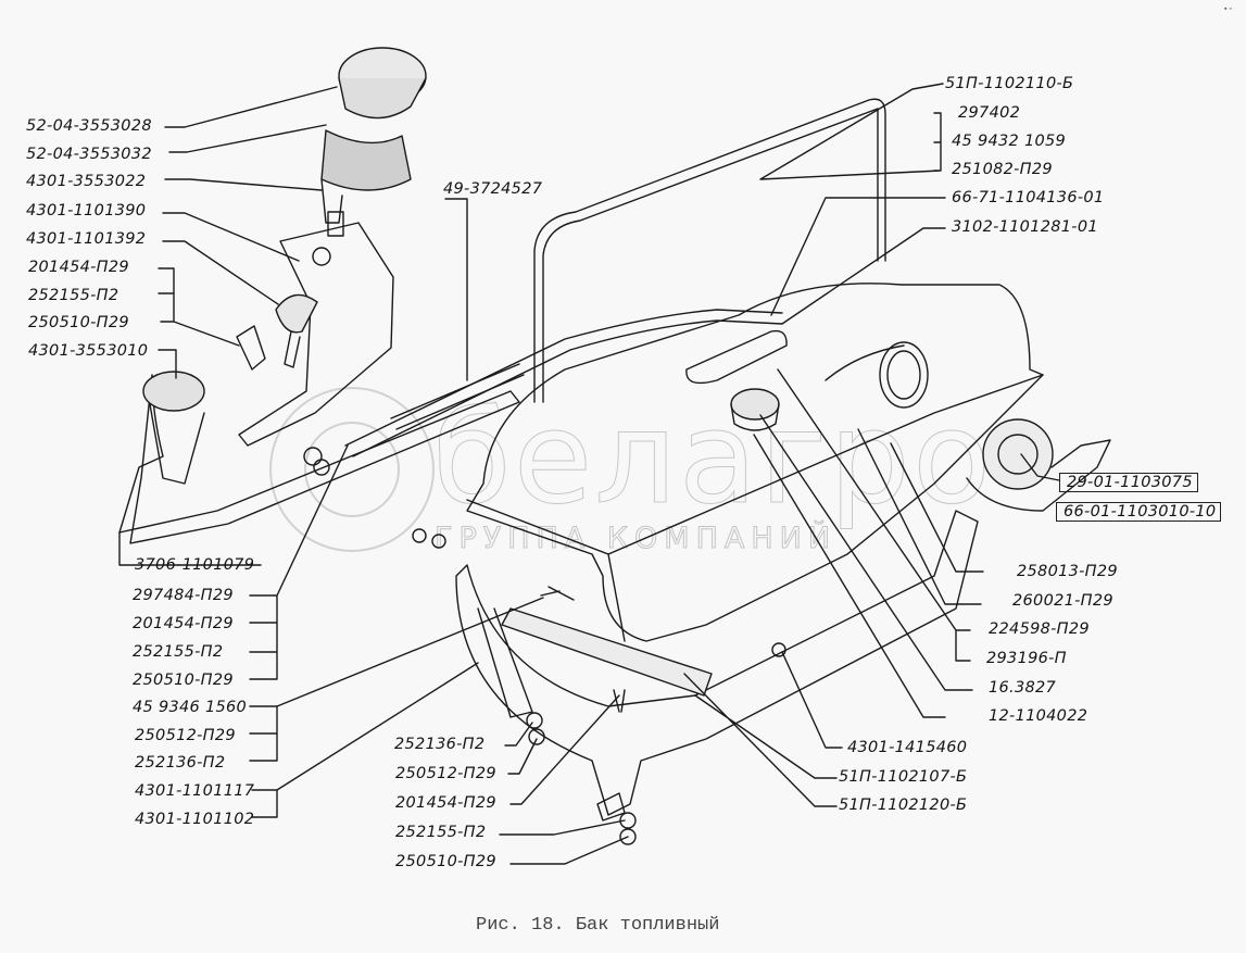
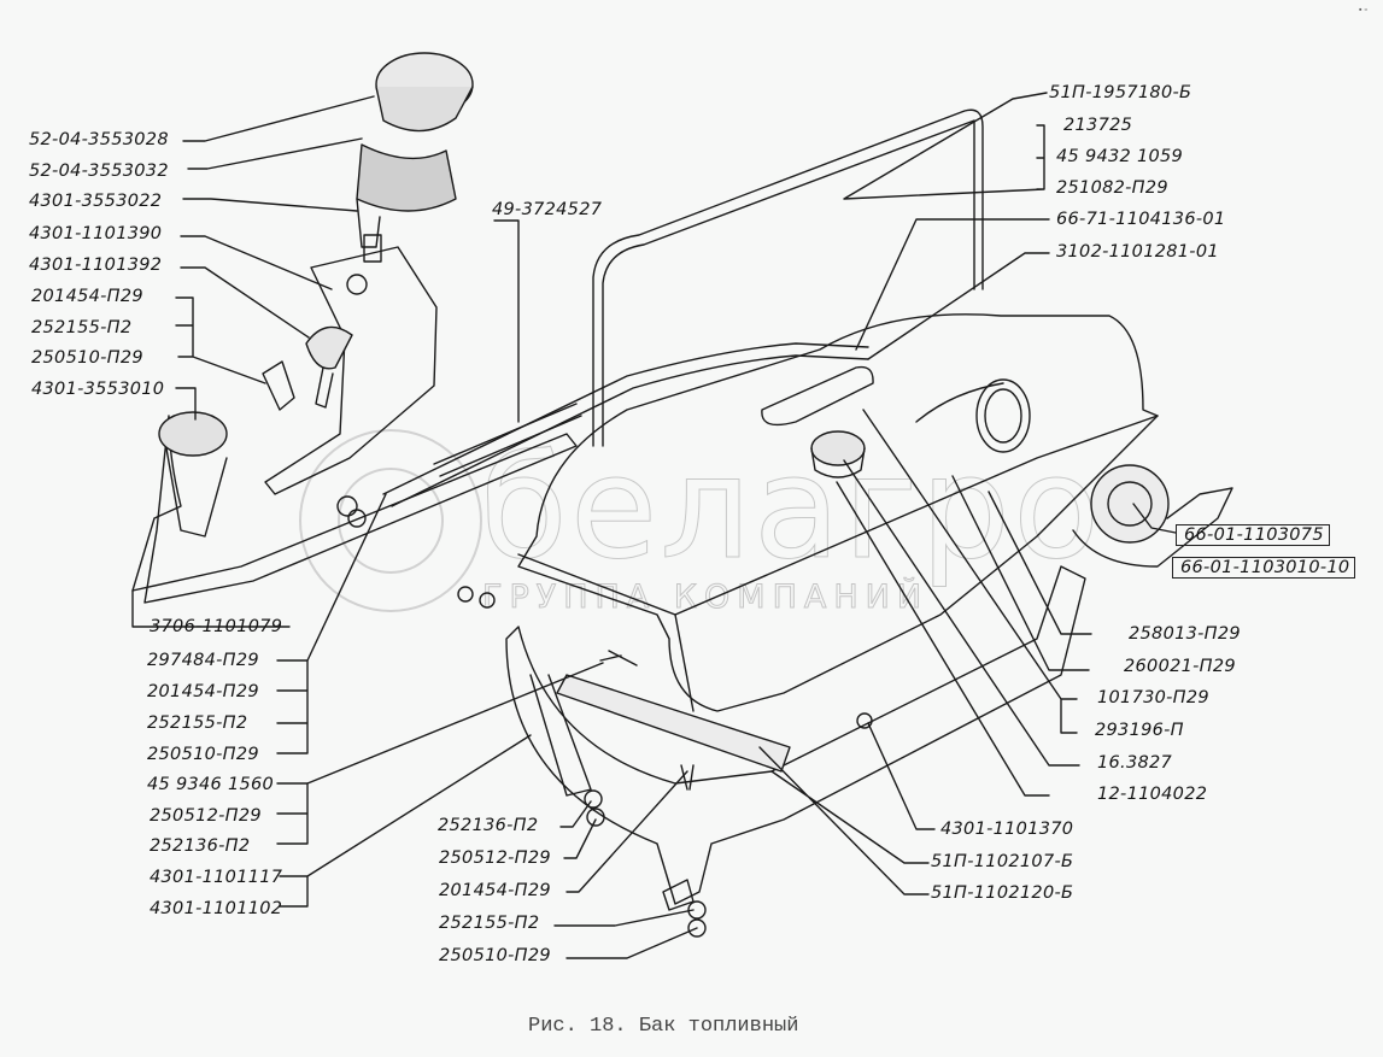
  белагро
  ГРУППА КОМПАНИЙ
  52-04-3553028
  52-04-3553032
  4301-3553022
  4301-1101390
  4301-1101392
  201454-П29
  252155-П2
  250510-П29
  4301-3553010
  3706-1101079
  297484-П29
  201454-П29
  252155-П2
  250510-П29
  45 9346 1560
  250512-П29
  252136-П2
  4301-1101117
  4301-1101102
  49-3724527
- 51П-1102110-Б
+ 51П-1957180-Б
- 297402
+ 213725
  45 9432 1059
  251082-П29
  66-71-1104136-01
  3102-1101281-01
- 29-01-1103075
+ 66-01-1103075
  66-01-1103010-10
  258013-П29
  260021-П29
- 224598-П29
+ 101730-П29
  293196-П
  16.3827
  12-1104022
- 4301-1415460
+ 4301-1101370
  51П-1102107-Б
  51П-1102120-Б
  252136-П2
  250512-П29
  201454-П29
  252155-П2
  250510-П29
  Рис. 18. Бак топливный
